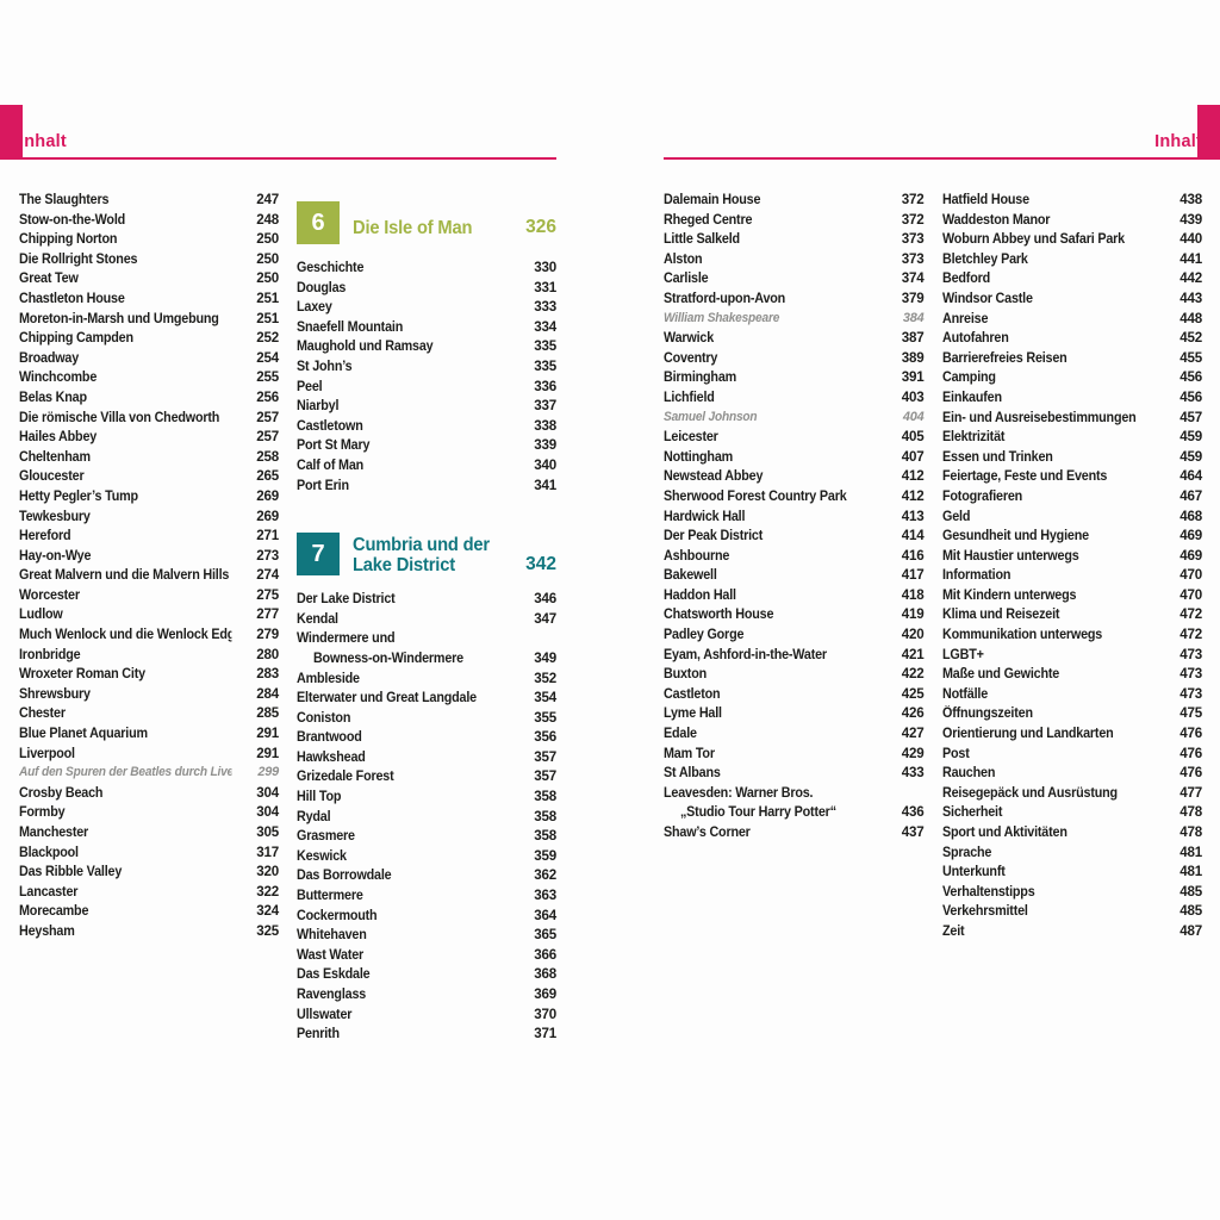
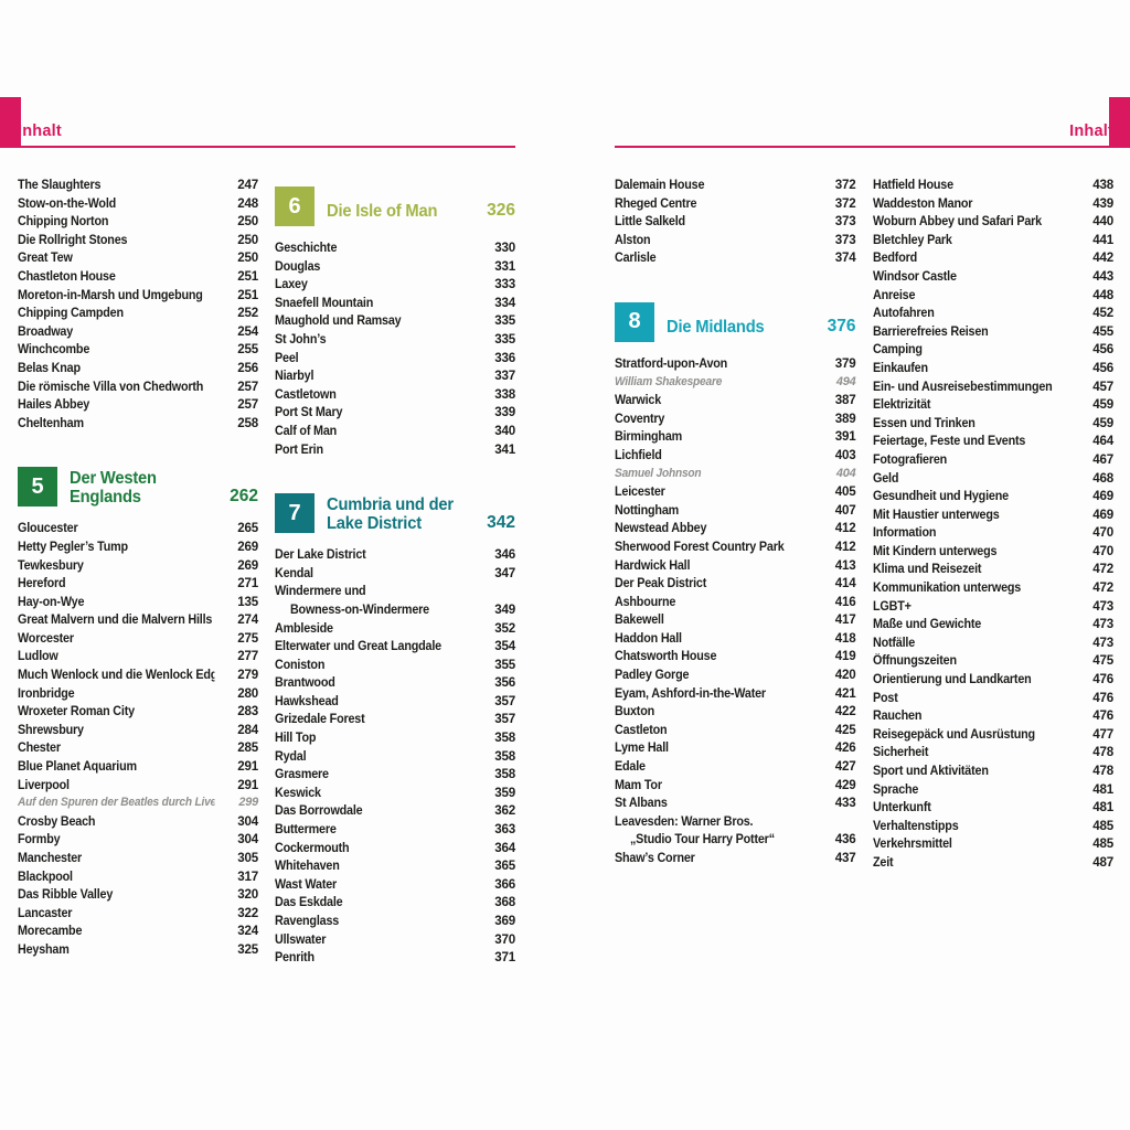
  Inhalt
  The Slaughters
  247
  Stow-on-the-Wold
  248
  Chipping Norton
  250
  Die Rollright Stones
  250
  Great Tew
  250
  Chastleton House
  251
  Moreton-in-Marsh und Umgebung
  251
  Chipping Campden
  252
  Broadway
  254
  Winchcombe
  255
  Belas Knap
  256
  Die römische Villa von Chedworth
  257
  Hailes Abbey
  257
  Cheltenham
  258
+ 5
+ Der Westen
+ Englands
+ 262
  Gloucester
  265
  Hetty Pegler’s Tump
  269
  Tewkesbury
  269
  Hereford
  271
  Hay-on-Wye
- 273
+ 135
  Great Malvern und die Malvern Hills
  274
  Worcester
  275
  Ludlow
  277
  Much Wenlock und die Wenlock Edg
  279
  Ironbridge
  280
  Wroxeter Roman City
  283
  Shrewsbury
  284
  Chester
  285
  Blue Planet Aquarium
  291
  Liverpool
  291
  Auf den Spuren der Beatles durch Live
  299
  Crosby Beach
  304
  Formby
  304
  Manchester
  305
  Blackpool
  317
  Das Ribble Valley
  320
  Lancaster
  322
  Morecambe
  324
  Heysham
  325
  6
  Die Isle of Man
  326
  Geschichte
  330
  Douglas
  331
  Laxey
  333
  Snaefell Mountain
  334
  Maughold und Ramsay
  335
  St John’s
  335
  Peel
  336
  Niarbyl
  337
  Castletown
  338
  Port St Mary
  339
  Calf of Man
  340
  Port Erin
  341
  7
  Cumbria und der
  Lake District
  342
  Der Lake District
  346
  Kendal
  347
  Windermere und
  Bowness-on-Windermere
  349
  Ambleside
  352
  Elterwater und Great Langdale
  354
  Coniston
  355
  Brantwood
  356
  Hawkshead
  357
  Grizedale Forest
  357
  Hill Top
  358
  Rydal
  358
  Grasmere
  358
  Keswick
  359
  Das Borrowdale
  362
  Buttermere
  363
  Cockermouth
  364
  Whitehaven
  365
  Wast Water
  366
  Das Eskdale
  368
  Ravenglass
  369
  Ullswater
  370
  Penrith
  371
  Inhalt
  Dalemain House
  372
  Rheged Centre
  372
  Little Salkeld
  373
  Alston
  373
  Carlisle
  374
+ 8
+ Die Midlands
+ 376
  Stratford-upon-Avon
  379
  William Shakespeare
- 384
+ 494
  Warwick
  387
  Coventry
  389
  Birmingham
  391
  Lichfield
  403
  Samuel Johnson
  404
  Leicester
  405
  Nottingham
  407
  Newstead Abbey
  412
  Sherwood Forest Country Park
  412
  Hardwick Hall
  413
  Der Peak District
  414
  Ashbourne
  416
  Bakewell
  417
  Haddon Hall
  418
  Chatsworth House
  419
  Padley Gorge
  420
  Eyam, Ashford-in-the-Water
  421
  Buxton
  422
  Castleton
  425
  Lyme Hall
  426
  Edale
  427
  Mam Tor
  429
  St Albans
  433
  Leavesden: Warner Bros.
  „Studio Tour Harry Potter“
  436
  Shaw’s Corner
  437
  Hatfield House
  438
  Waddeston Manor
  439
  Woburn Abbey und Safari Park
  440
  Bletchley Park
  441
  Bedford
  442
  Windsor Castle
  443
  Anreise
  448
  Autofahren
  452
  Barrierefreies Reisen
  455
  Camping
  456
  Einkaufen
  456
  Ein- und Ausreisebestimmungen
  457
  Elektrizität
  459
  Essen und Trinken
  459
  Feiertage, Feste und Events
  464
  Fotografieren
  467
  Geld
  468
  Gesundheit und Hygiene
  469
  Mit Haustier unterwegs
  469
  Information
  470
  Mit Kindern unterwegs
  470
  Klima und Reisezeit
  472
  Kommunikation unterwegs
  472
  LGBT+
  473
  Maße und Gewichte
  473
  Notfälle
  473
  Öffnungszeiten
  475
  Orientierung und Landkarten
  476
  Post
  476
  Rauchen
  476
  Reisegepäck und Ausrüstung
  477
  Sicherheit
  478
  Sport und Aktivitäten
  478
  Sprache
  481
  Unterkunft
  481
  Verhaltenstipps
  485
  Verkehrsmittel
  485
  Zeit
  487
